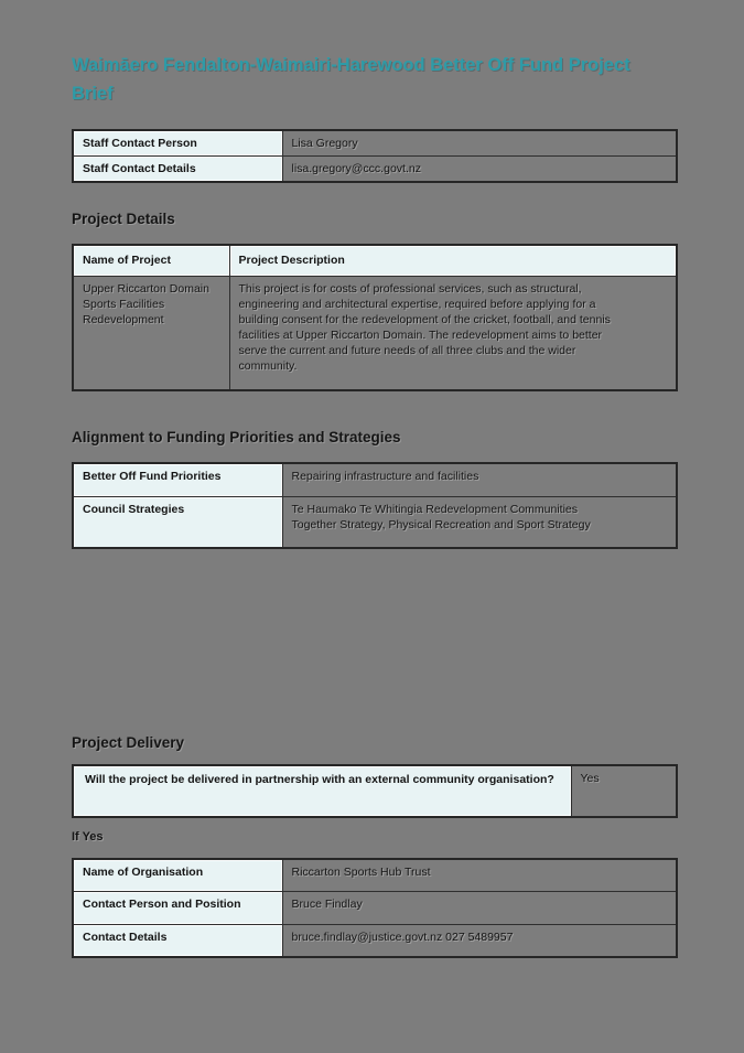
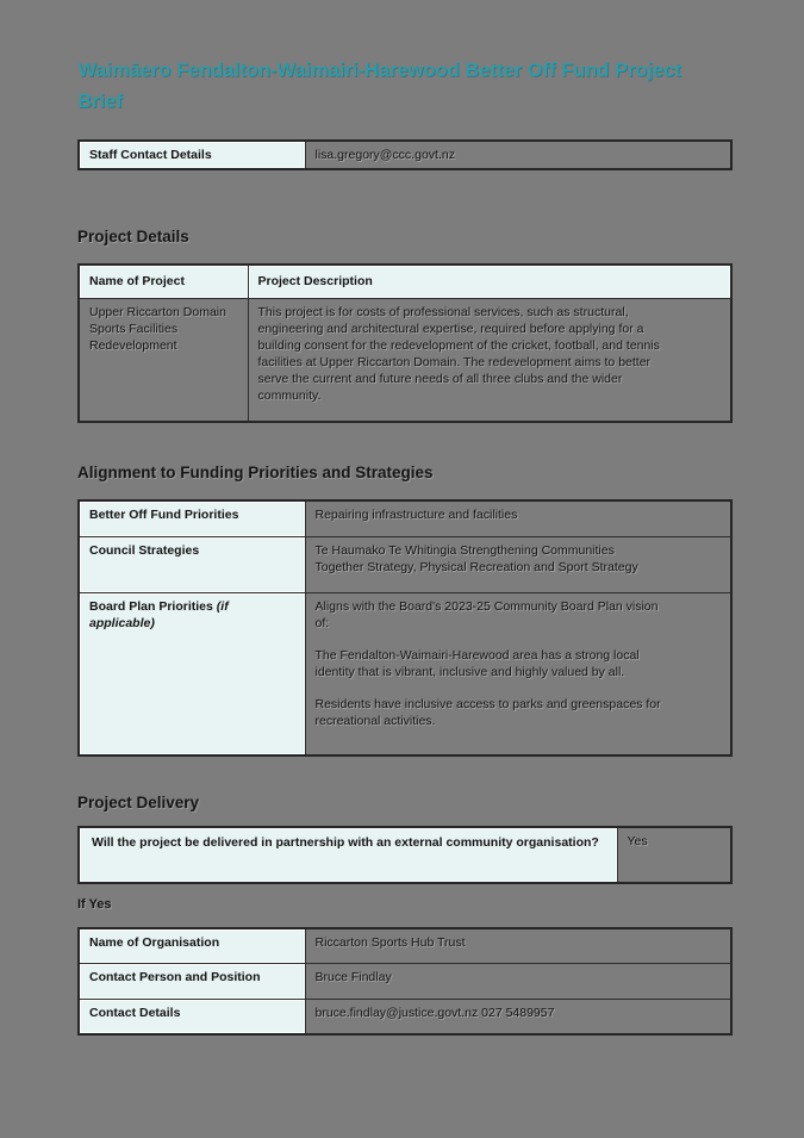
  Waimāero Fendalton-Waimairi-Harewood Better Off Fund Project Brief
- Staff Contact Person	Lisa Gregory
  Staff Contact Details	lisa.gregory@ccc.govt.nz
  Project Details
  Name of Project	Project Description
  Upper Riccarton Domain Sports Facilities Redevelopment	This project is for costs of professional services, such as structural, engineering and architectural expertise, required before applying for a building consent for the redevelopment of the cricket, football, and tennis facilities at Upper Riccarton Domain. The redevelopment aims to better serve the current and future needs of all three clubs and the wider community.
  Alignment to Funding Priorities and Strategies
  Better Off Fund Priorities	Repairing infrastructure and facilities
- Council Strategies	Te Haumako Te Whitingia Redevelopment Communities Together Strategy, Physical Recreation and Sport Strategy
+ Council Strategies	Te Haumako Te Whitingia Strengthening Communities Together Strategy, Physical Recreation and Sport Strategy
+ Board Plan Priorities (if applicable)	Aligns with the Board's 2023-25 Community Board Plan vision of: The Fendalton-Waimairi-Harewood area has a strong local identity that is vibrant, inclusive and highly valued by all. Residents have inclusive access to parks and greenspaces for recreational activities.
  Project Delivery
  Will the project be delivered in partnership with an external community organisation?	Yes
  If Yes
  Name of Organisation	Riccarton Sports Hub Trust
  Contact Person and Position	Bruce Findlay
  Contact Details	bruce.findlay@justice.govt.nz 027 5489957
